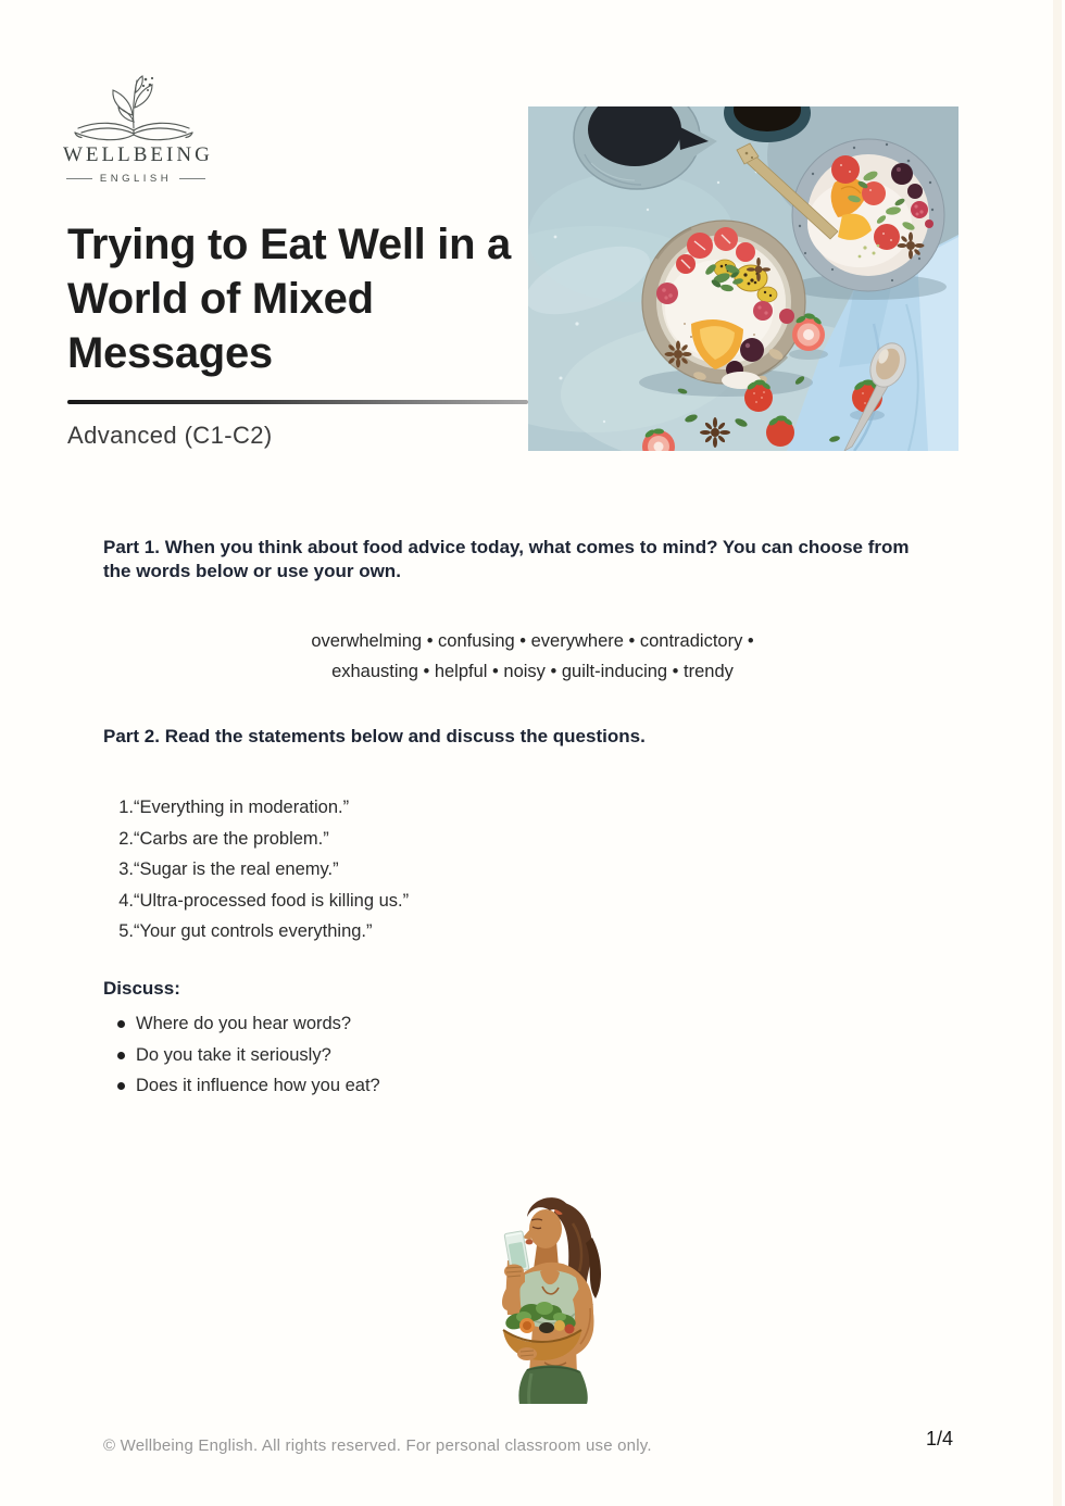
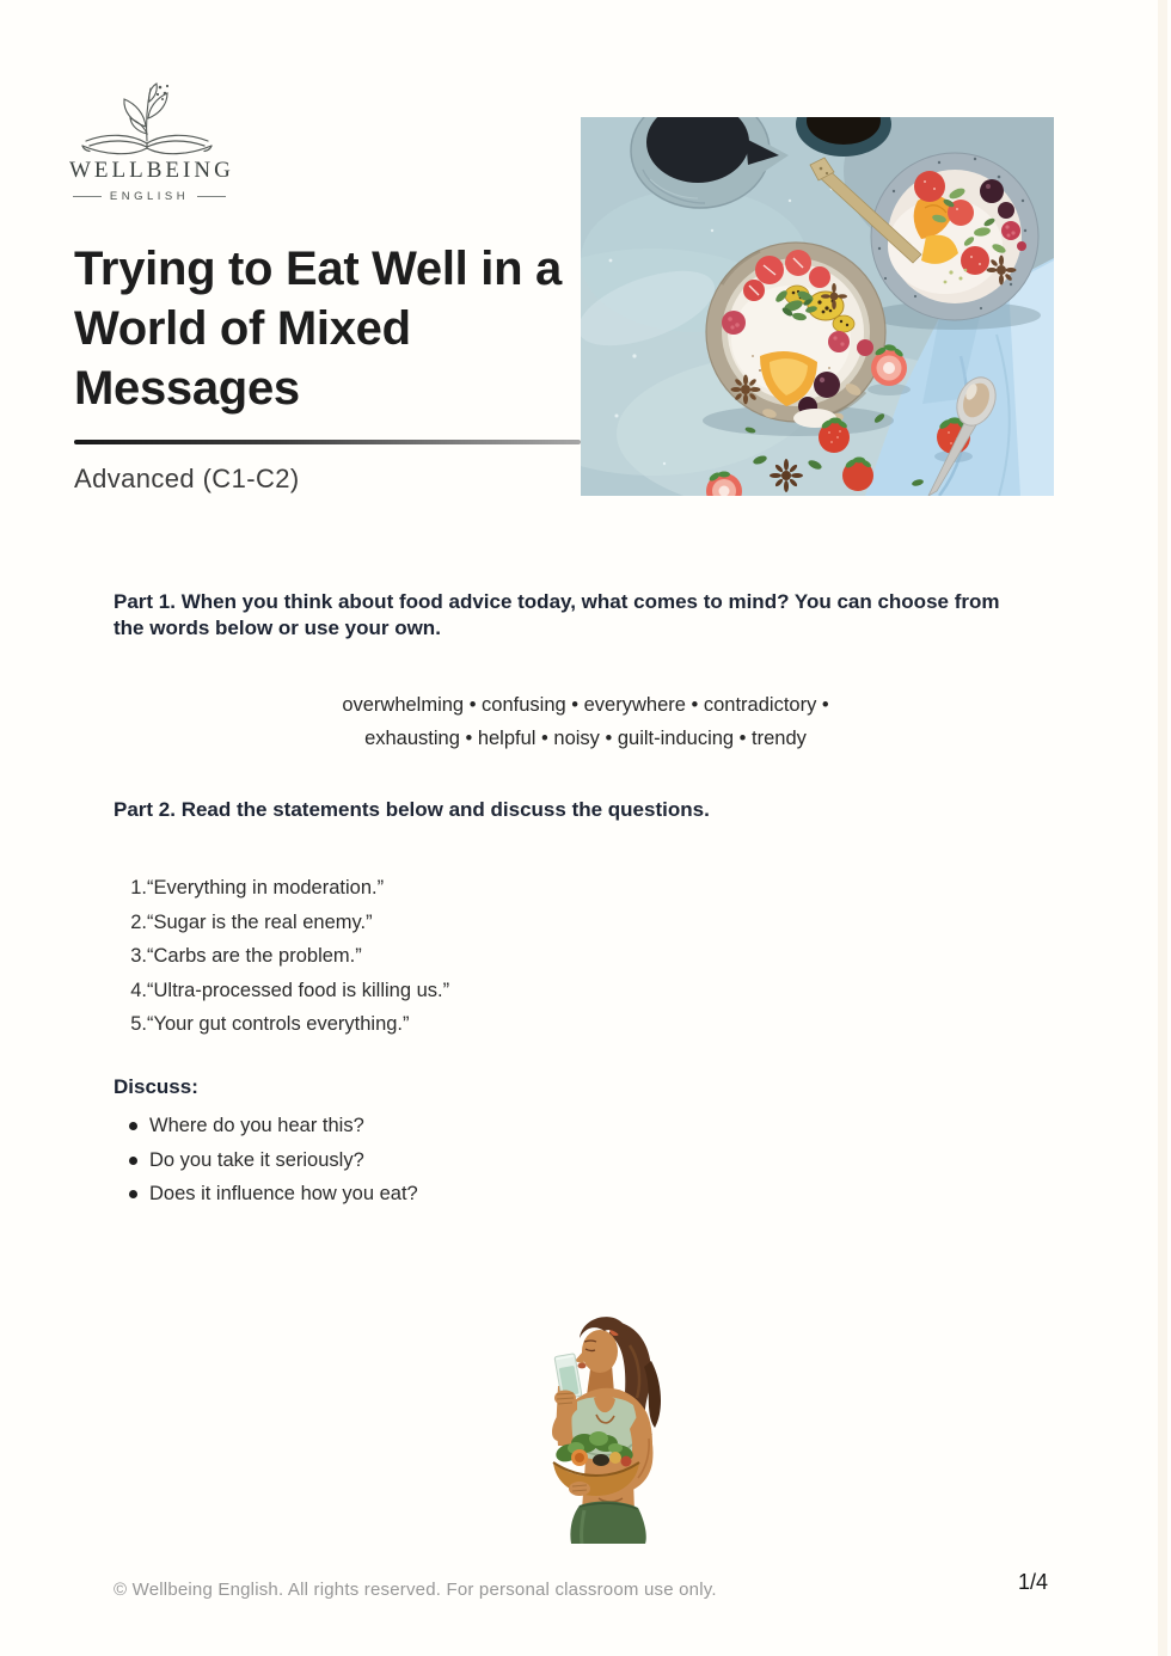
  WELLBEING
  ENGLISH
  Trying to Eat Well in a
  World of Mixed
  Messages
  Advanced (C1-C2)
  Part 1. When you think about food advice today, what comes to mind? You can choose from
  the words below or use your own.
  overwhelming • confusing • everywhere • contradictory •
  exhausting • helpful • noisy • guilt-inducing • trendy
  Part 2. Read the statements below and discuss the questions.
  1.
  “Everything in moderation.”
  2.
- “Carbs are the problem.”
+ “Sugar is the real enemy.”
  3.
- “Sugar is the real enemy.”
+ “Carbs are the problem.”
  4.
  “Ultra-processed food is killing us.”
  5.
  “Your gut controls everything.”
  Discuss:
- Where do you hear words?
+ Where do you hear this?
  Do you take it seriously?
  Does it influence how you eat?
  © Wellbeing English. All rights reserved. For personal classroom use only.
  1/4
